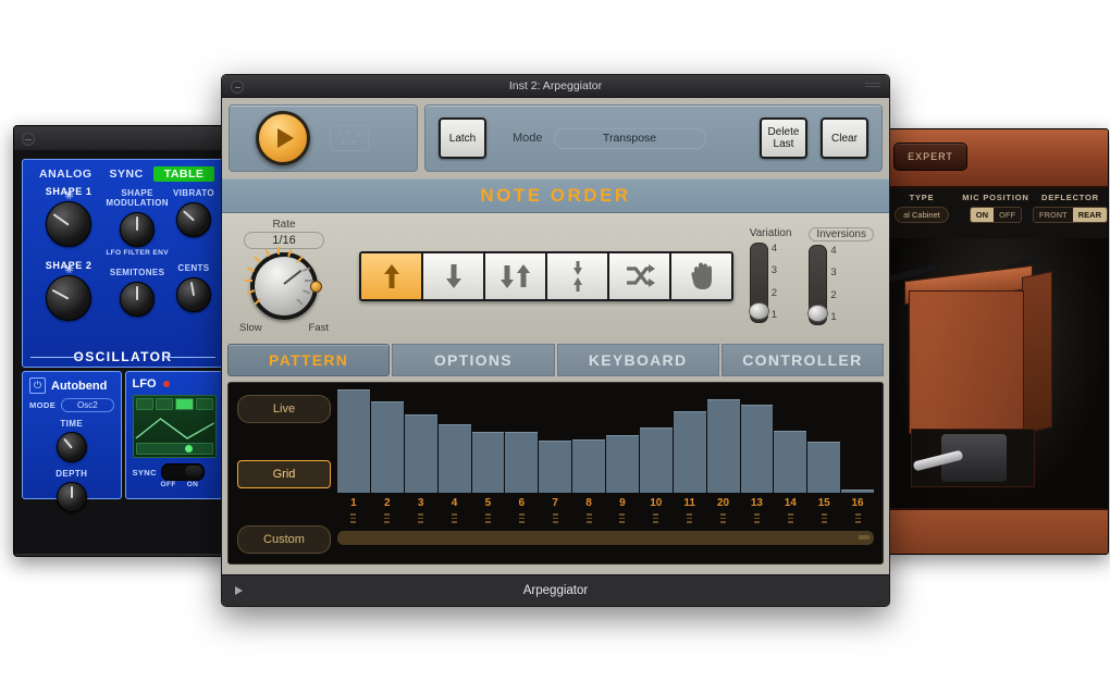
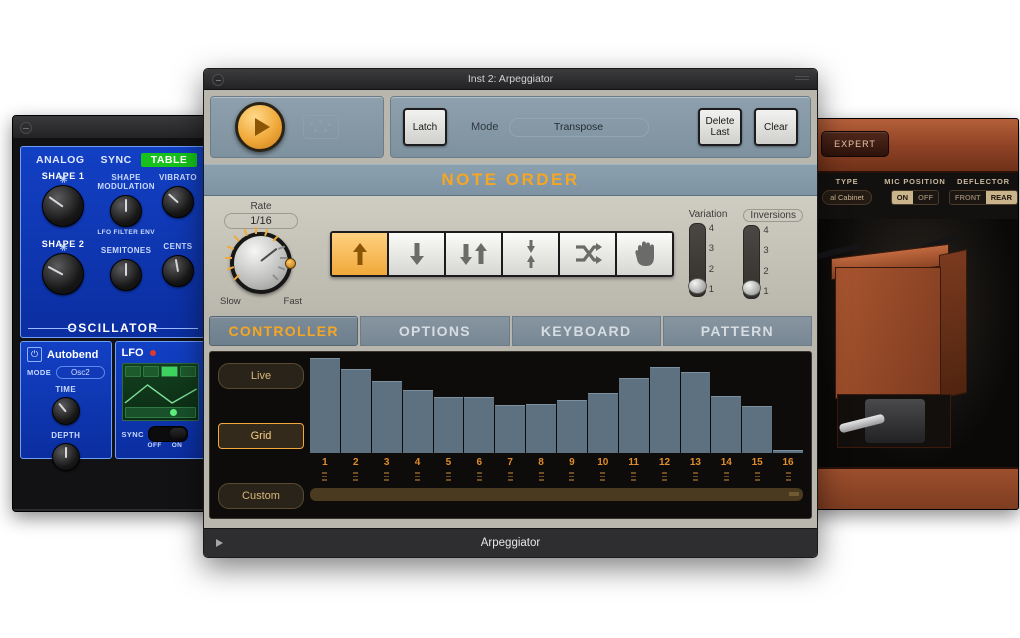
  ANALOG
  SYNC
  TABLE
  SHAPE 1
  SHAPE 2
  SHAPE MODULATION
  SEMITONES
  VIBRATO
  CENTS
  OSCILLATOR
  ⏻
  Autobend
  MODE
  Osc2
  TIME
  DEPTH
  LFO
  SYNC
  EXPERT
  TYPE
  al Cabinet
  MIC POSITION
  ON
  OFF
  DEFLECTOR
  FRONT
  REAR
  Inst 2: Arpeggiator
  Latch
  Mode
  Transpose
  Delete
  Last
  Clear
  NOTE ORDER
  Rate
  1/16
  Slow
  Fast
  Variation
  4
  3
  2
  1
  Inversions
  4
  3
  2
  1
- PATTERN
+ CONTROLLER
  OPTIONS
  KEYBOARD
- CONTROLLER
+ PATTERN
  Live
  Grid
  Custom
  1
  2
  3
  4
  5
  6
  7
  8
  9
  10
  11
- 20
+ 12
  13
  14
  15
  16
  Arpeggiator
